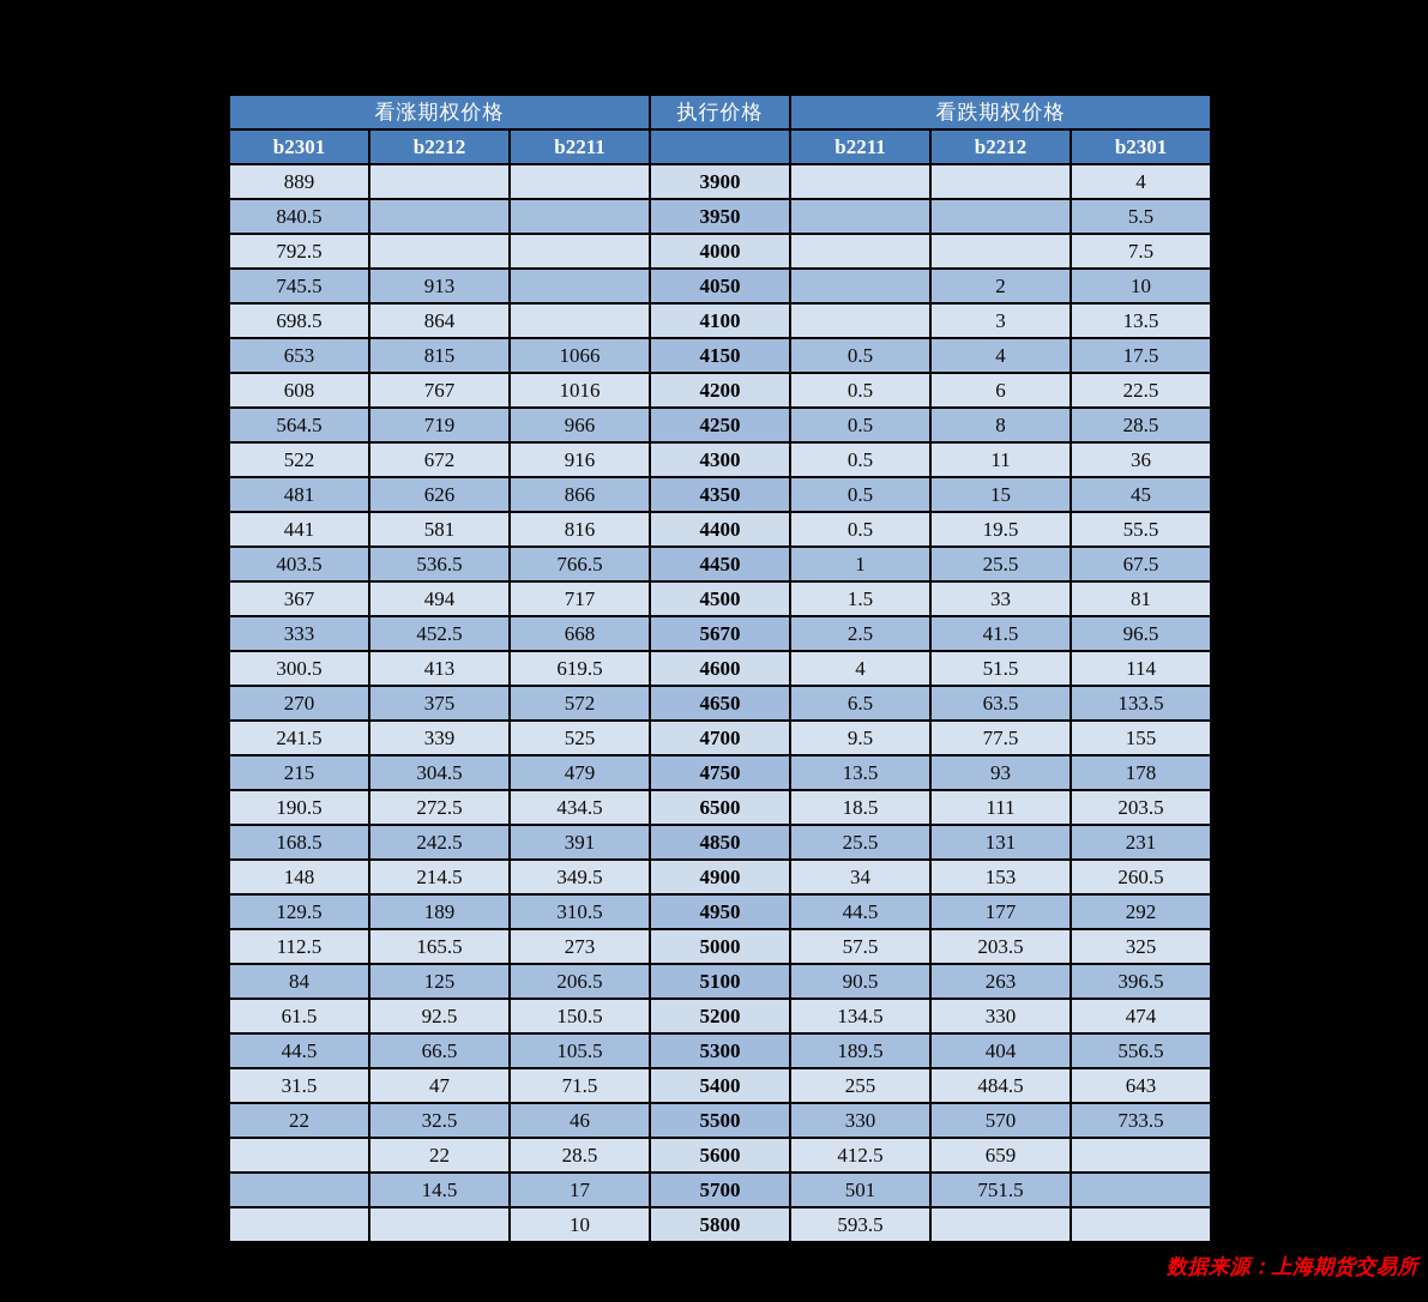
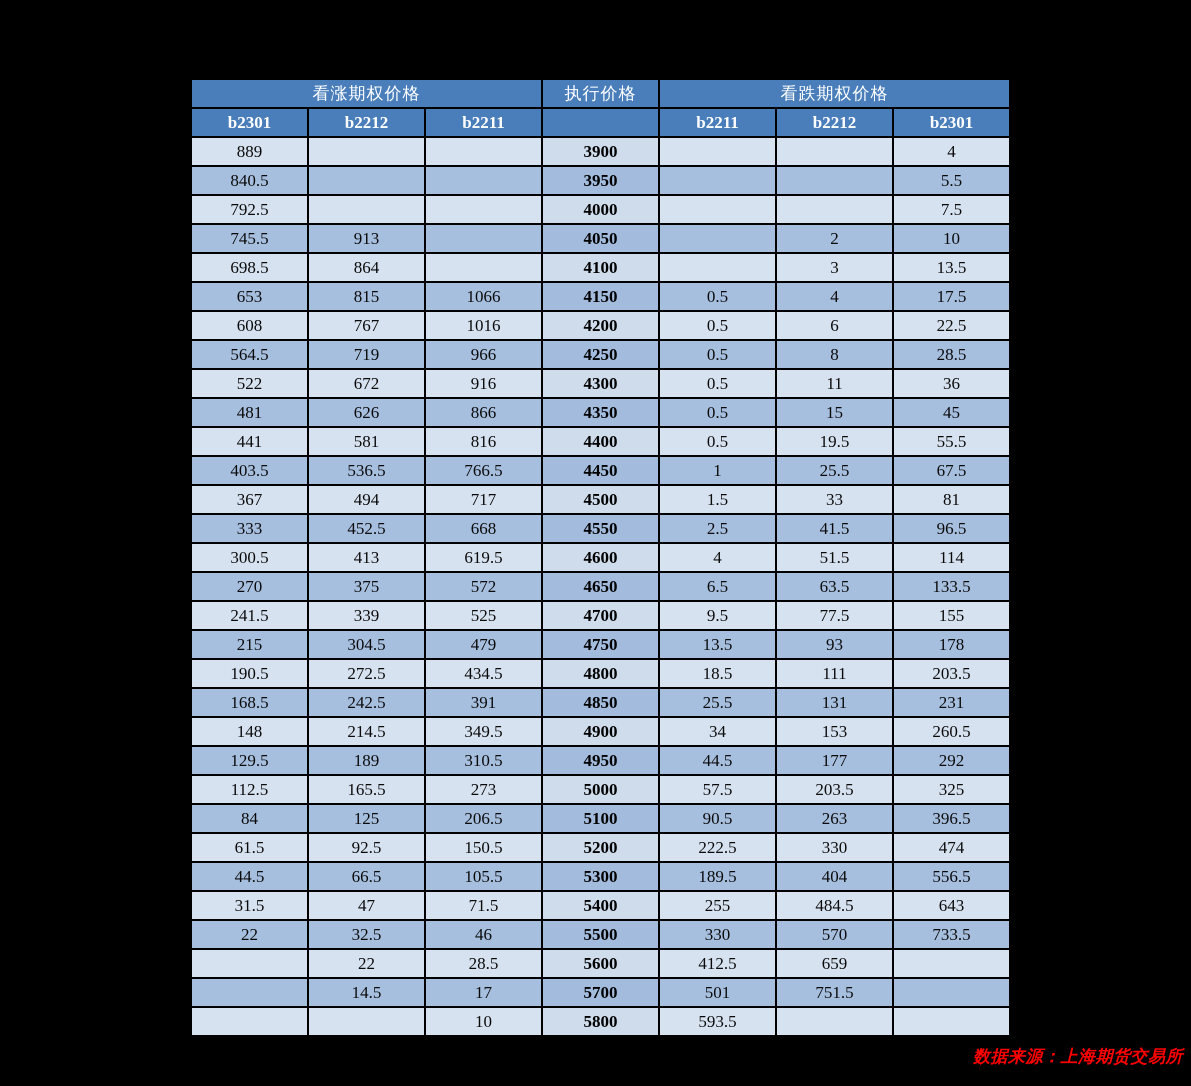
  看涨期权价格	执行价格	看跌期权价格
  b2301	b2212	b2211		b2211	b2212	b2301
  889			3900			4
  840.5			3950			5.5
  792.5			4000			7.5
  745.5	913		4050		2	10
  698.5	864		4100		3	13.5
  653	815	1066	4150	0.5	4	17.5
  608	767	1016	4200	0.5	6	22.5
  564.5	719	966	4250	0.5	8	28.5
  522	672	916	4300	0.5	11	36
  481	626	866	4350	0.5	15	45
  441	581	816	4400	0.5	19.5	55.5
  403.5	536.5	766.5	4450	1	25.5	67.5
  367	494	717	4500	1.5	33	81
- 333	452.5	668	5670	2.5	41.5	96.5
+ 333	452.5	668	4550	2.5	41.5	96.5
  300.5	413	619.5	4600	4	51.5	114
  270	375	572	4650	6.5	63.5	133.5
  241.5	339	525	4700	9.5	77.5	155
  215	304.5	479	4750	13.5	93	178
- 190.5	272.5	434.5	6500	18.5	111	203.5
+ 190.5	272.5	434.5	4800	18.5	111	203.5
  168.5	242.5	391	4850	25.5	131	231
  148	214.5	349.5	4900	34	153	260.5
  129.5	189	310.5	4950	44.5	177	292
  112.5	165.5	273	5000	57.5	203.5	325
  84	125	206.5	5100	90.5	263	396.5
- 61.5	92.5	150.5	5200	134.5	330	474
+ 61.5	92.5	150.5	5200	222.5	330	474
  44.5	66.5	105.5	5300	189.5	404	556.5
  31.5	47	71.5	5400	255	484.5	643
  22	32.5	46	5500	330	570	733.5
  	22	28.5	5600	412.5	659
  	14.5	17	5700	501	751.5
  		10	5800	593.5
  数据来源：上海期货交易所
